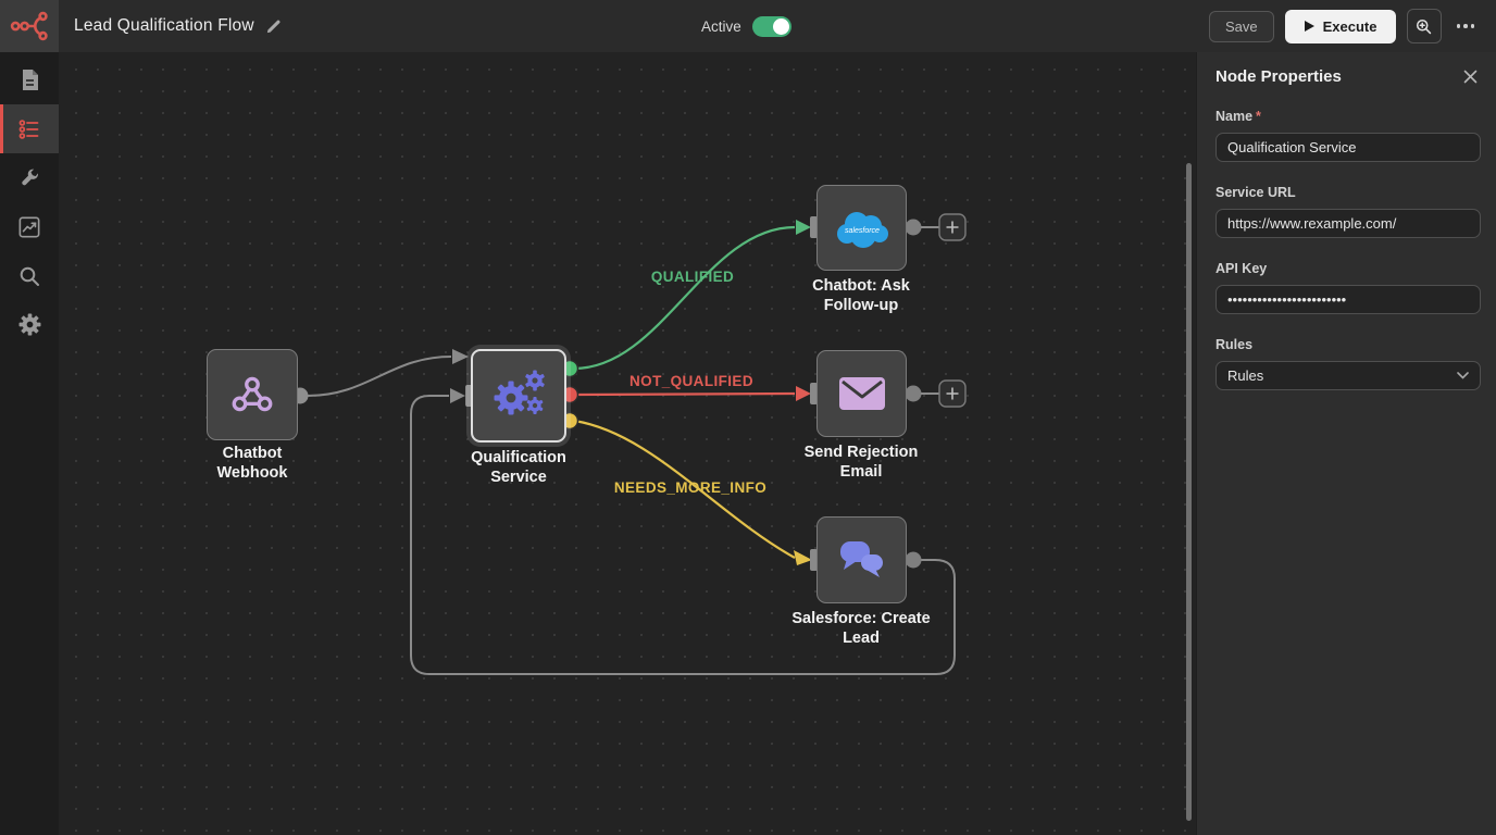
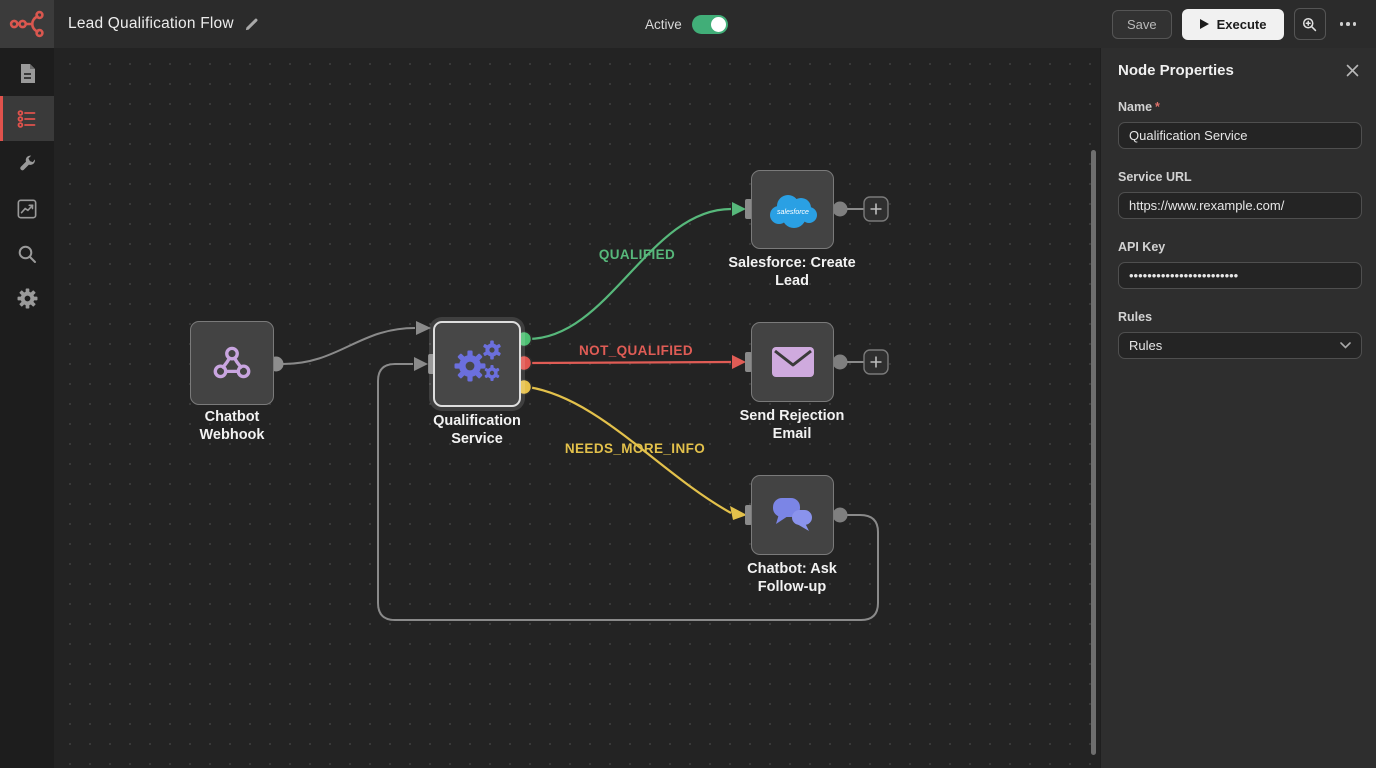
  Lead Qualification Flow
  Active
  Save
  Execute
  QUALIFIED
  NOT_QUALIFIED
  NEEDS_MORE_INFO
  Chatbot Webhook
  Qualification Service
- Chatbot: Ask Follow-up
+ Salesforce: Create Lead
  Send Rejection Email
- Salesforce: Create Lead
+ Chatbot: Ask Follow-up
  Node Properties
  Name *
  Qualification Service
  Service URL
  https://www.rexample.com/
  API Key
  ••••••••••••••••••••••••
  Rules
  Rules
